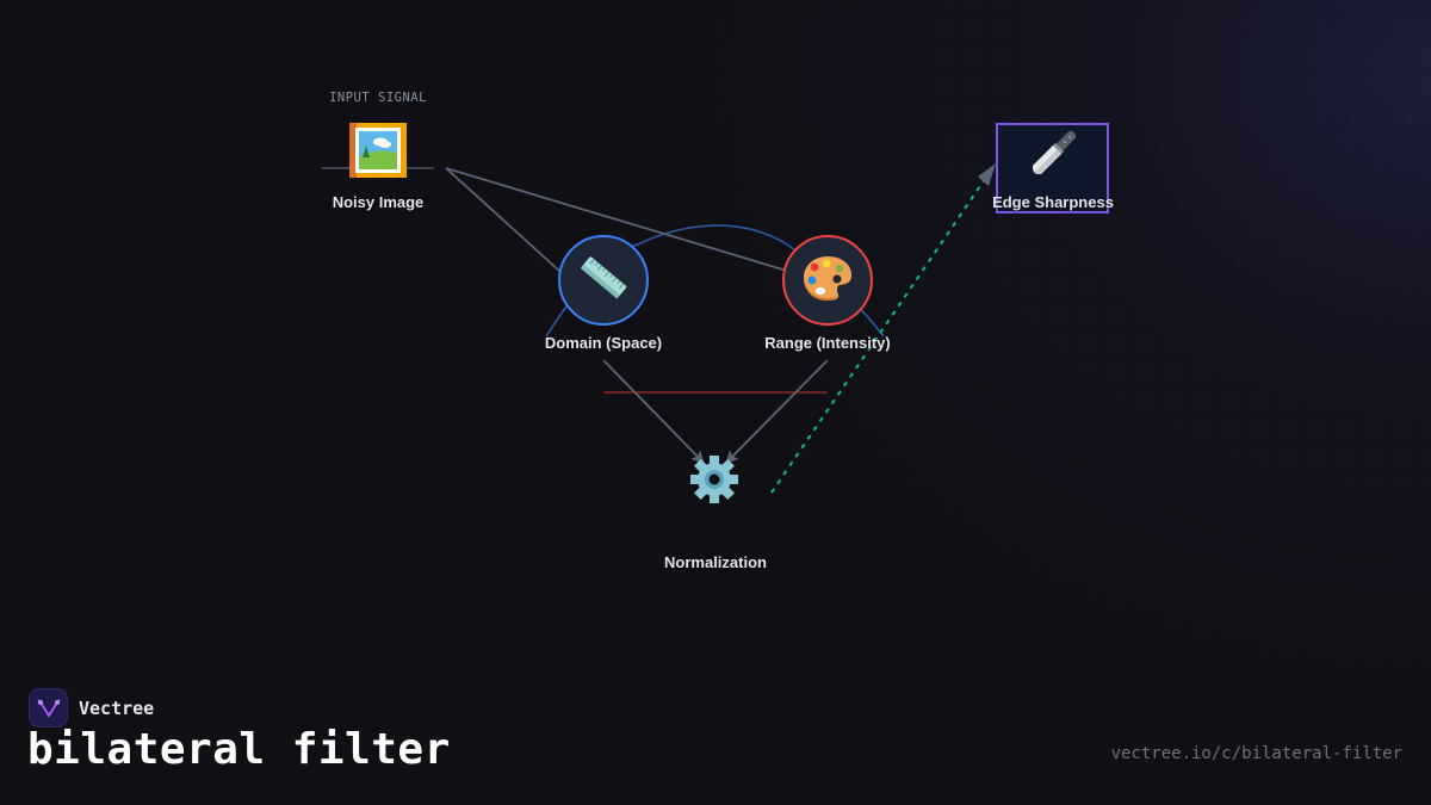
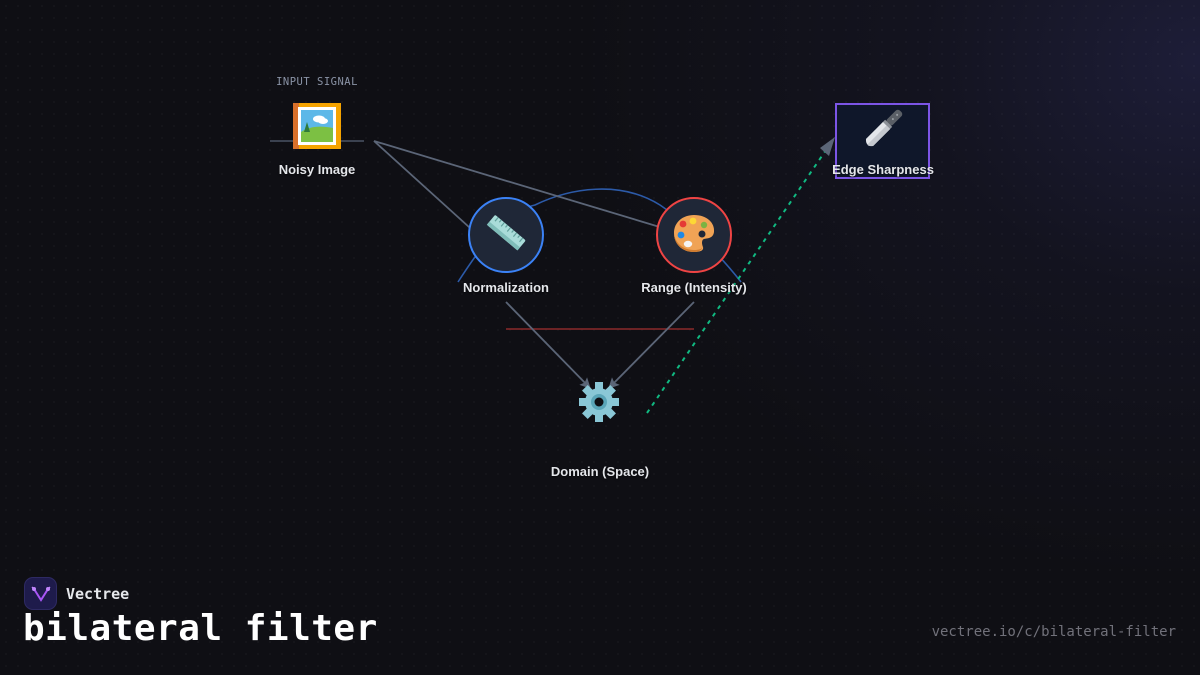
  INPUT SIGNAL
  Noisy Image
- Domain (Space)
+ Normalization
  Range (Intensity)
- Normalization
+ Domain (Space)
  Edge Sharpness
  Vectree
  bilateral filter
  vectree.io/c/bilateral-filter
